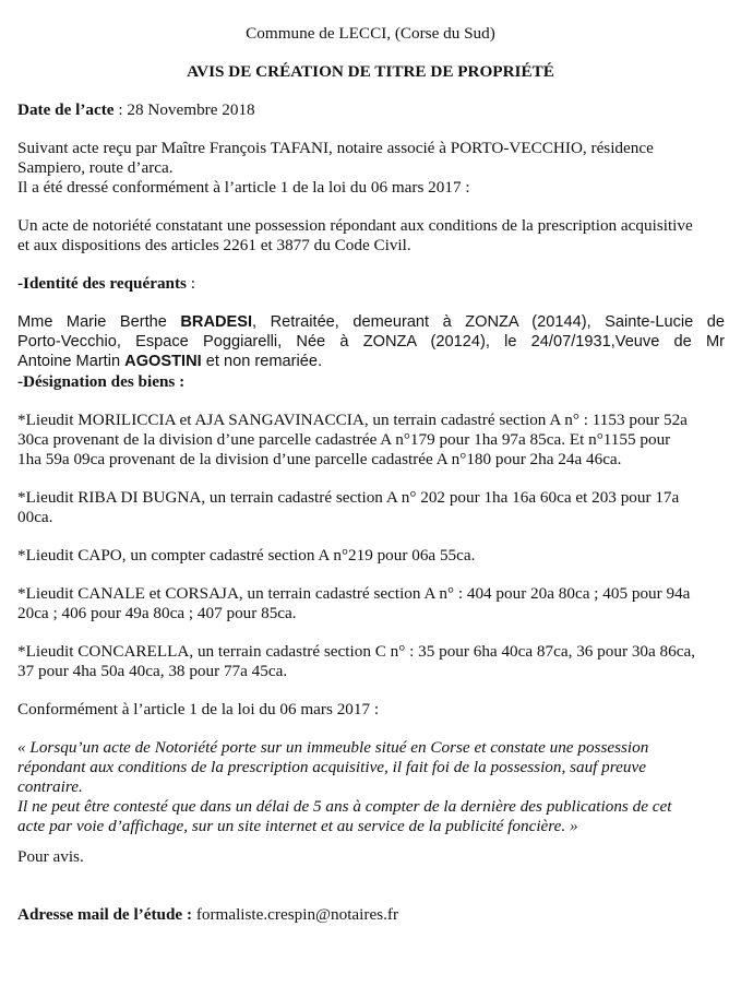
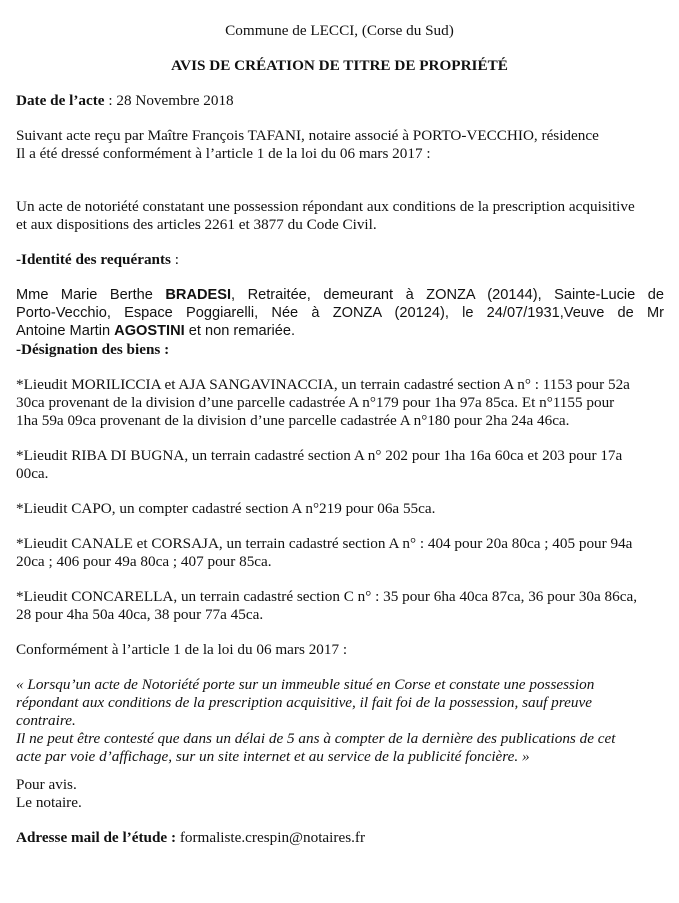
  Commune de LECCI, (Corse du Sud)
  AVIS DE CRÉATION DE TITRE DE PROPRIÉTÉ
  Date de l’acte : 28 Novembre 2018
  Suivant acte reçu par Maître François TAFANI, notaire associé à PORTO-VECCHIO, résidence
- Sampiero, route d’arca.
  Il a été dressé conformément à l’article 1 de la loi du 06 mars 2017 :
  Un acte de notoriété constatant une possession répondant aux conditions de la prescription acquisitive
  et aux dispositions des articles 2261 et 3877 du Code Civil.
  -Identité des requérants :
  Mme Marie Berthe BRADESI, Retraitée, demeurant à ZONZA (20144), Sainte-Lucie de
  Porto-Vecchio, Espace Poggiarelli, Née à ZONZA (20124), le 24/07/1931,Veuve de Mr
  Antoine Martin AGOSTINI et non remariée.
  -Désignation des biens :
  *Lieudit MORILICCIA et AJA SANGAVINACCIA, un terrain cadastré section A n° : 1153 pour 52a
  30ca provenant de la division d’une parcelle cadastrée A n°179 pour 1ha 97a 85ca. Et n°1155 pour
  1ha 59a 09ca provenant de la division d’une parcelle cadastrée A n°180 pour 2ha 24a 46ca.
  *Lieudit RIBA DI BUGNA, un terrain cadastré section A n° 202 pour 1ha 16a 60ca et 203 pour 17a
  00ca.
  *Lieudit CAPO, un compter cadastré section A n°219 pour 06a 55ca.
  *Lieudit CANALE et CORSAJA, un terrain cadastré section A n° : 404 pour 20a 80ca ; 405 pour 94a
  20ca ; 406 pour 49a 80ca ; 407 pour 85ca.
  *Lieudit CONCARELLA, un terrain cadastré section C n° : 35 pour 6ha 40ca 87ca, 36 pour 30a 86ca,
- 37 pour 4ha 50a 40ca, 38 pour 77a 45ca.
+ 28 pour 4ha 50a 40ca, 38 pour 77a 45ca.
  Conformément à l’article 1 de la loi du 06 mars 2017 :
  « Lorsqu’un acte de Notoriété porte sur un immeuble situé en Corse et constate une possession
  répondant aux conditions de la prescription acquisitive, il fait foi de la possession, sauf preuve
  contraire.
  Il ne peut être contesté que dans un délai de 5 ans à compter de la dernière des publications de cet
  acte par voie d’affichage, sur un site internet et au service de la publicité foncière. »
  Pour avis.
+ Le notaire.
  Adresse mail de l’étude : formaliste.crespin@notaires.fr
